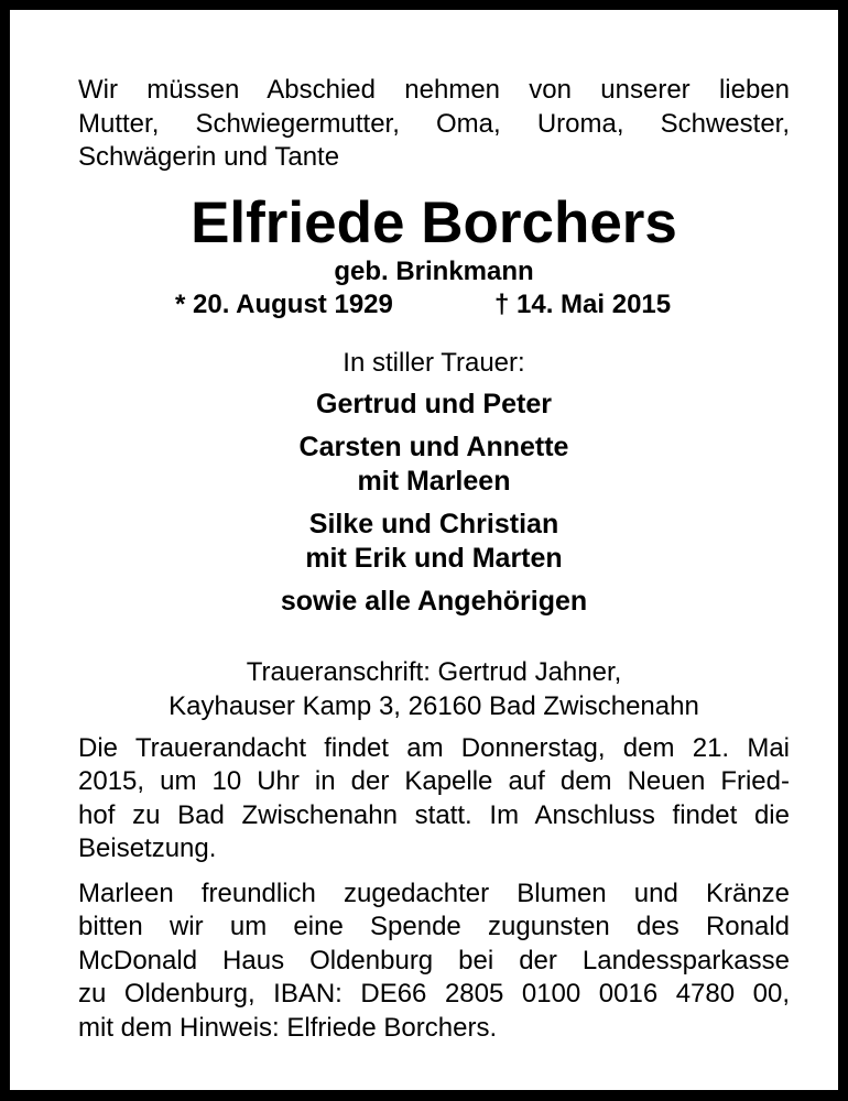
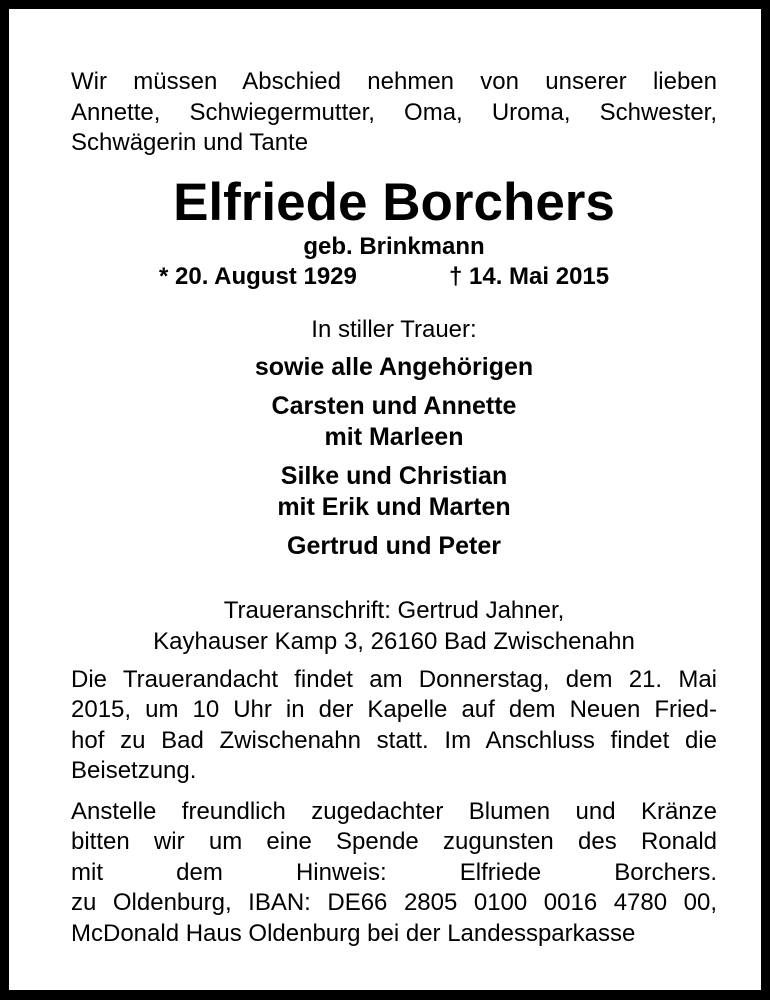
  Wir müssen Abschied nehmen von unserer lieben
- Mutter, Schwiegermutter, Oma, Uroma, Schwester,
+ Annette, Schwiegermutter, Oma, Uroma, Schwester,
  Schwägerin und Tante
  Elfriede Borchers
  geb. Brinkmann
  * 20. August 1929
  † 14. Mai 2015
  In stiller Trauer:
- Gertrud und Peter
+ sowie alle Angehörigen
  Carsten und Annette
  mit Marleen
  Silke und Christian
  mit Erik und Marten
- sowie alle Angehörigen
+ Gertrud und Peter
  Traueranschrift: Gertrud Jahner,
  Kayhauser Kamp 3, 26160 Bad Zwischenahn
  Die Trauerandacht findet am Donnerstag, dem 21. Mai
  2015, um 10 Uhr in der Kapelle auf dem Neuen Fried-
  hof zu Bad Zwischenahn statt. Im Anschluss findet die
  Beisetzung.
- Marleen freundlich zugedachter Blumen und Kränze
+ Anstelle freundlich zugedachter Blumen und Kränze
  bitten wir um eine Spende zugunsten des Ronald
- McDonald Haus Oldenburg bei der Landessparkasse
+ mit dem Hinweis: Elfriede Borchers.
  zu Oldenburg, IBAN: DE66 2805 0100 0016 4780 00,
- mit dem Hinweis: Elfriede Borchers.
+ McDonald Haus Oldenburg bei der Landessparkasse
